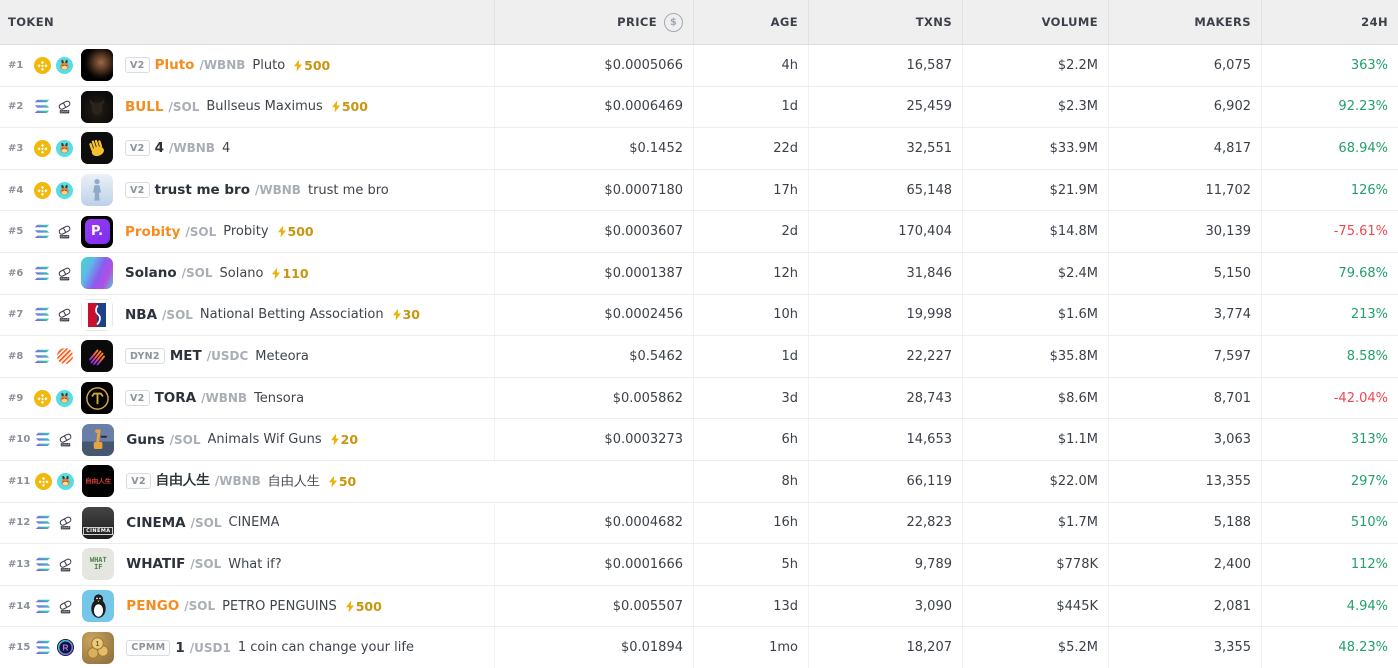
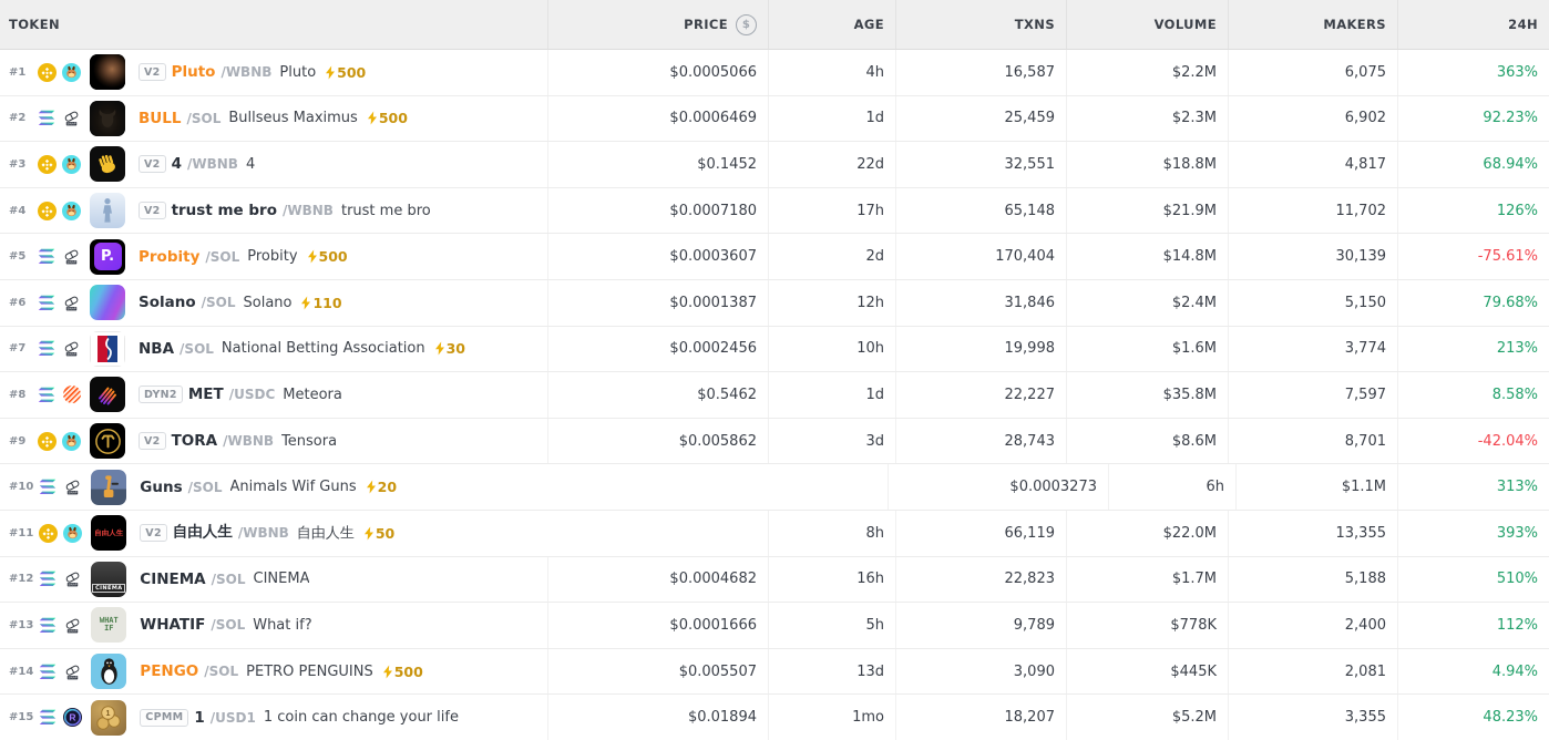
  TOKEN
  PRICE
  $
  AGE
  TXNS
  VOLUME
  MAKERS
  24H
  #1
  V2
  Pluto
  /WBNB
  Pluto
  500
  $0.0005066
  4h
  16,587
  $2.2M
  6,075
  363%
  #2
  BULL
  /SOL
  Bullseus Maximus
  500
  $0.0006469
  1d
  25,459
  $2.3M
  6,902
  92.23%
  #3
  V2
  4
  /WBNB
  4
  $0.1452
  22d
  32,551
- $33.9M
+ $18.8M
  4,817
  68.94%
  #4
  V2
  trust me bro
  /WBNB
  trust me bro
  $0.0007180
  17h
  65,148
  $21.9M
  11,702
  126%
  #5
  P.
  Probity
  /SOL
  Probity
  500
  $0.0003607
  2d
  170,404
  $14.8M
  30,139
  -75.61%
  #6
  Solano
  /SOL
  Solano
  110
  $0.0001387
  12h
  31,846
  $2.4M
  5,150
  79.68%
  #7
  NBA
  /SOL
  National Betting Association
  30
  $0.0002456
  10h
  19,998
  $1.6M
  3,774
  213%
  #8
  DYN2
  MET
  /USDC
  Meteora
  $0.5462
  1d
  22,227
  $35.8M
  7,597
  8.58%
  #9
  V2
  TORA
  /WBNB
  Tensora
  $0.005862
  3d
  28,743
  $8.6M
  8,701
  -42.04%
  #10
  Guns
  /SOL
  Animals Wif Guns
  20
  $0.0003273
  6h
- 14,653
  $1.1M
- 3,063
  313%
  #11
  自由人生
  V2
  自由人生
  /WBNB
  自由人生
  50
  8h
  66,119
  $22.0M
  13,355
- 297%
+ 393%
  #12
  CINEMA
  /SOL
  CINEMA
  $0.0004682
  16h
  22,823
  $1.7M
  5,188
  510%
  #13
  WHAT
  IF
  WHATIF
  /SOL
  What if?
  $0.0001666
  5h
  9,789
  $778K
  2,400
  112%
  #14
  PENGO
  /SOL
  PETRO PENGUINS
  500
  $0.005507
  13d
  3,090
  $445K
  2,081
  4.94%
  #15
  R
  CPMM
  1
  /USD1
  1 coin can change your life
  $0.01894
  1mo
  18,207
  $5.2M
  3,355
  48.23%
